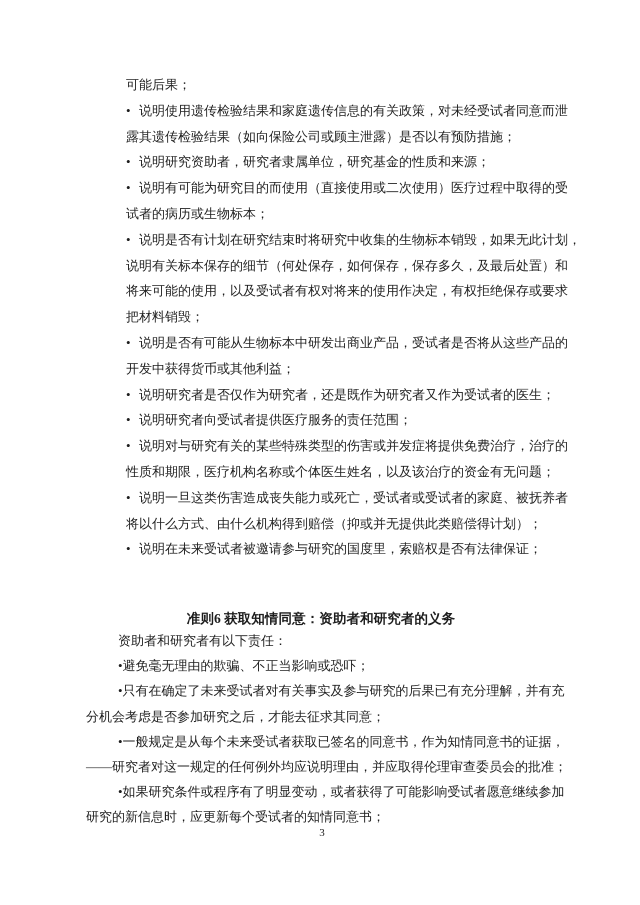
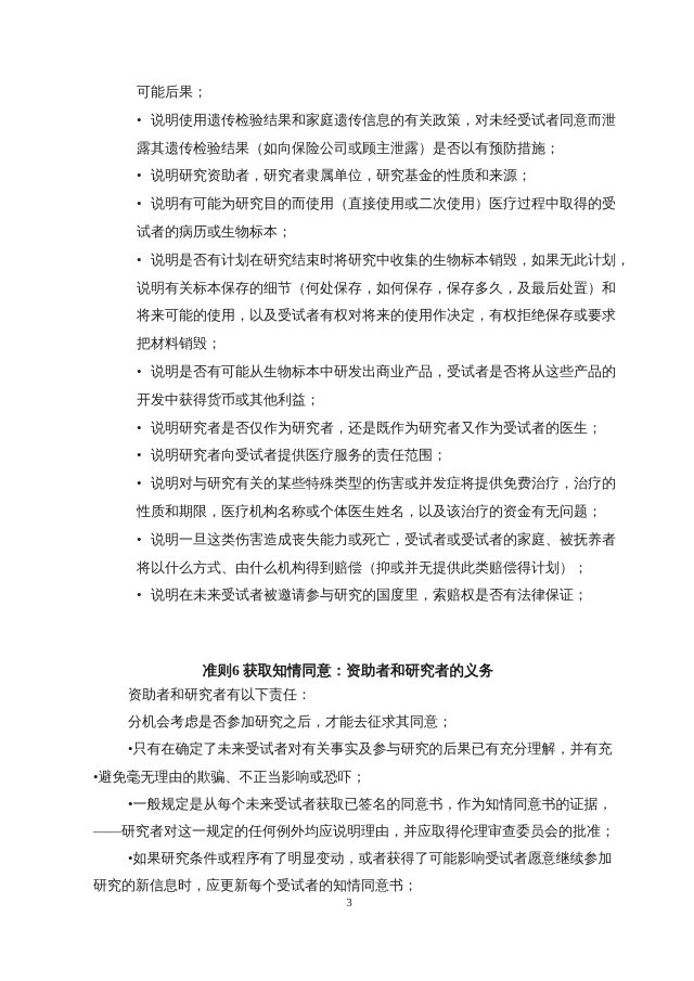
  可能后果；
  • 说明使用遗传检验结果和家庭遗传信息的有关政策，对未经受试者同意而泄
  露其遗传检验结果（如向保险公司或顾主泄露）是否以有预防措施；
  • 说明研究资助者，研究者隶属单位，研究基金的性质和来源；
  • 说明有可能为研究目的而使用（直接使用或二次使用）医疗过程中取得的受
  试者的病历或生物标本；
  • 说明是否有计划在研究结束时将研究中收集的生物标本销毁，如果无此计划，
  说明有关标本保存的细节（何处保存，如何保存，保存多久，及最后处置）和
  将来可能的使用，以及受试者有权对将来的使用作决定，有权拒绝保存或要求
  把材料销毁；
  • 说明是否有可能从生物标本中研发出商业产品，受试者是否将从这些产品的
  开发中获得货币或其他利益；
  • 说明研究者是否仅作为研究者，还是既作为研究者又作为受试者的医生；
  • 说明研究者向受试者提供医疗服务的责任范围；
  • 说明对与研究有关的某些特殊类型的伤害或并发症将提供免费治疗，治疗的
  性质和期限，医疗机构名称或个体医生姓名，以及该治疗的资金有无问题；
  • 说明一旦这类伤害造成丧失能力或死亡，受试者或受试者的家庭、被抚养者
  将以什么方式、由什么机构得到赔偿（抑或并无提供此类赔偿得计划）；
  • 说明在未来受试者被邀请参与研究的国度里，索赔权是否有法律保证；
  准则6 获取知情同意：资助者和研究者的义务
  资助者和研究者有以下责任：
- •避免毫无理由的欺骗、不正当影响或恐吓；
+ 分机会考虑是否参加研究之后，才能去征求其同意；
  •只有在确定了未来受试者对有关事实及参与研究的后果已有充分理解，并有充
- 分机会考虑是否参加研究之后，才能去征求其同意；
+ •避免毫无理由的欺骗、不正当影响或恐吓；
  •一般规定是从每个未来受试者获取已签名的同意书，作为知情同意书的证据，
  ——研究者对这一规定的任何例外均应说明理由，并应取得伦理审查委员会的批准；
  •如果研究条件或程序有了明显变动，或者获得了可能影响受试者愿意继续参加
  研究的新信息时，应更新每个受试者的知情同意书；
  3
